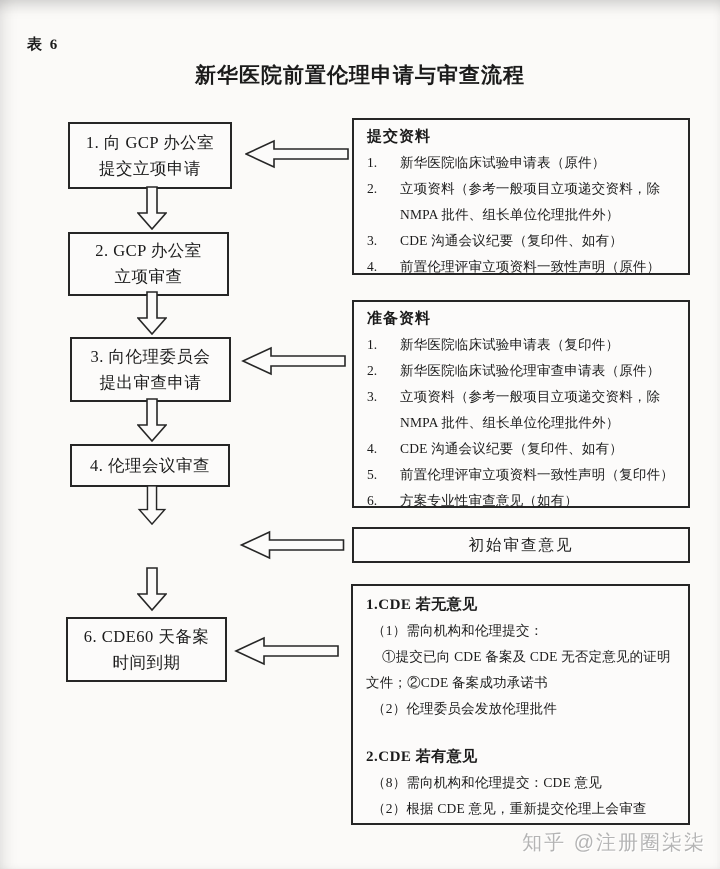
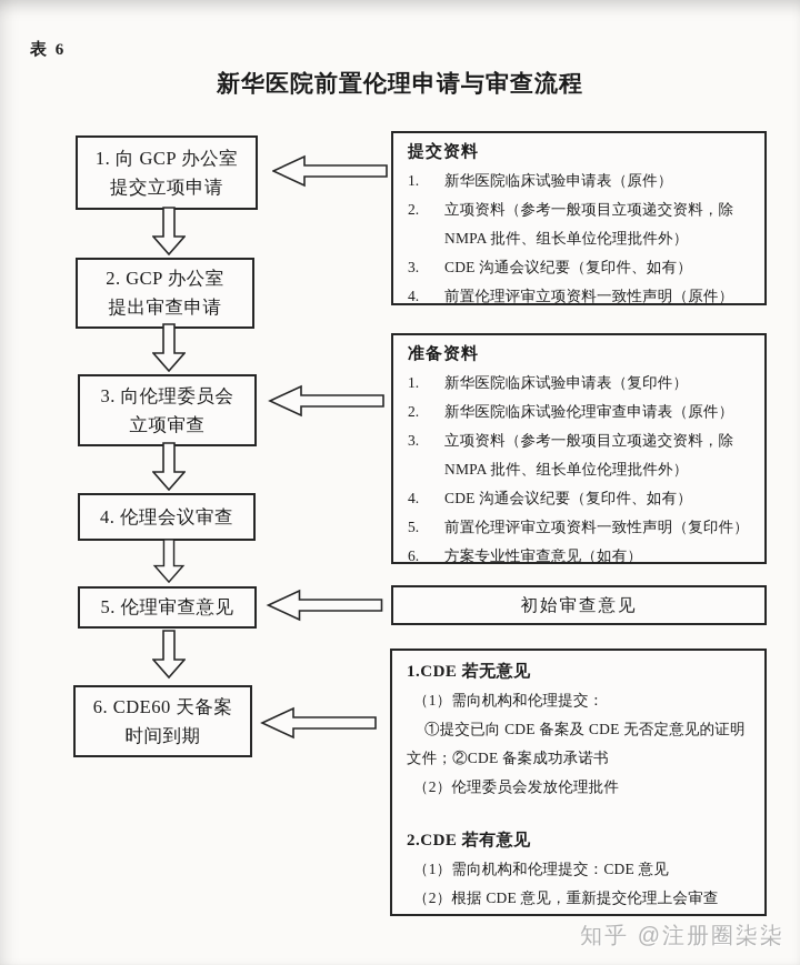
  表 6
  新华医院前置伦理申请与审查流程
  1. 向 GCP 办公室
  提交立项申请
  2. GCP 办公室
- 立项审查
+ 提出审查申请
  3. 向伦理委员会
- 提出审查申请
+ 立项审查
  4. 伦理会议审查
+ 5. 伦理审查意见
  6. CDE60 天备案
  时间到期
  提交资料
  1.
  新华医院临床试验申请表（原件）
  2.
  立项资料（参考一般项目立项递交资料，除 NMPA 批件、组长单位伦理批件外）
  3.
  CDE 沟通会议纪要（复印件、如有）
  4.
  前置伦理评审立项资料一致性声明（原件）
  准备资料
  1.
  新华医院临床试验申请表（复印件）
  2.
  新华医院临床试验伦理审查申请表（原件）
  3.
  立项资料（参考一般项目立项递交资料，除 NMPA 批件、组长单位伦理批件外）
  4.
  CDE 沟通会议纪要（复印件、如有）
  5.
  前置伦理评审立项资料一致性声明（复印件）
  6.
  方案专业性审查意见（如有）
  初始审查意见
  1.CDE 若无意见
  （1）需向机构和伦理提交：
  ①提交已向 CDE 备案及 CDE 无否定意见的证明
  文件；②CDE 备案成功承诺书
  （2）伦理委员会发放伦理批件
  2.CDE 若有意见
- （8）需向机构和伦理提交：CDE 意见
+ （1）需向机构和伦理提交：CDE 意见
  （2）根据 CDE 意见，重新提交伦理上会审查
  知乎 @注册圈柒柒
